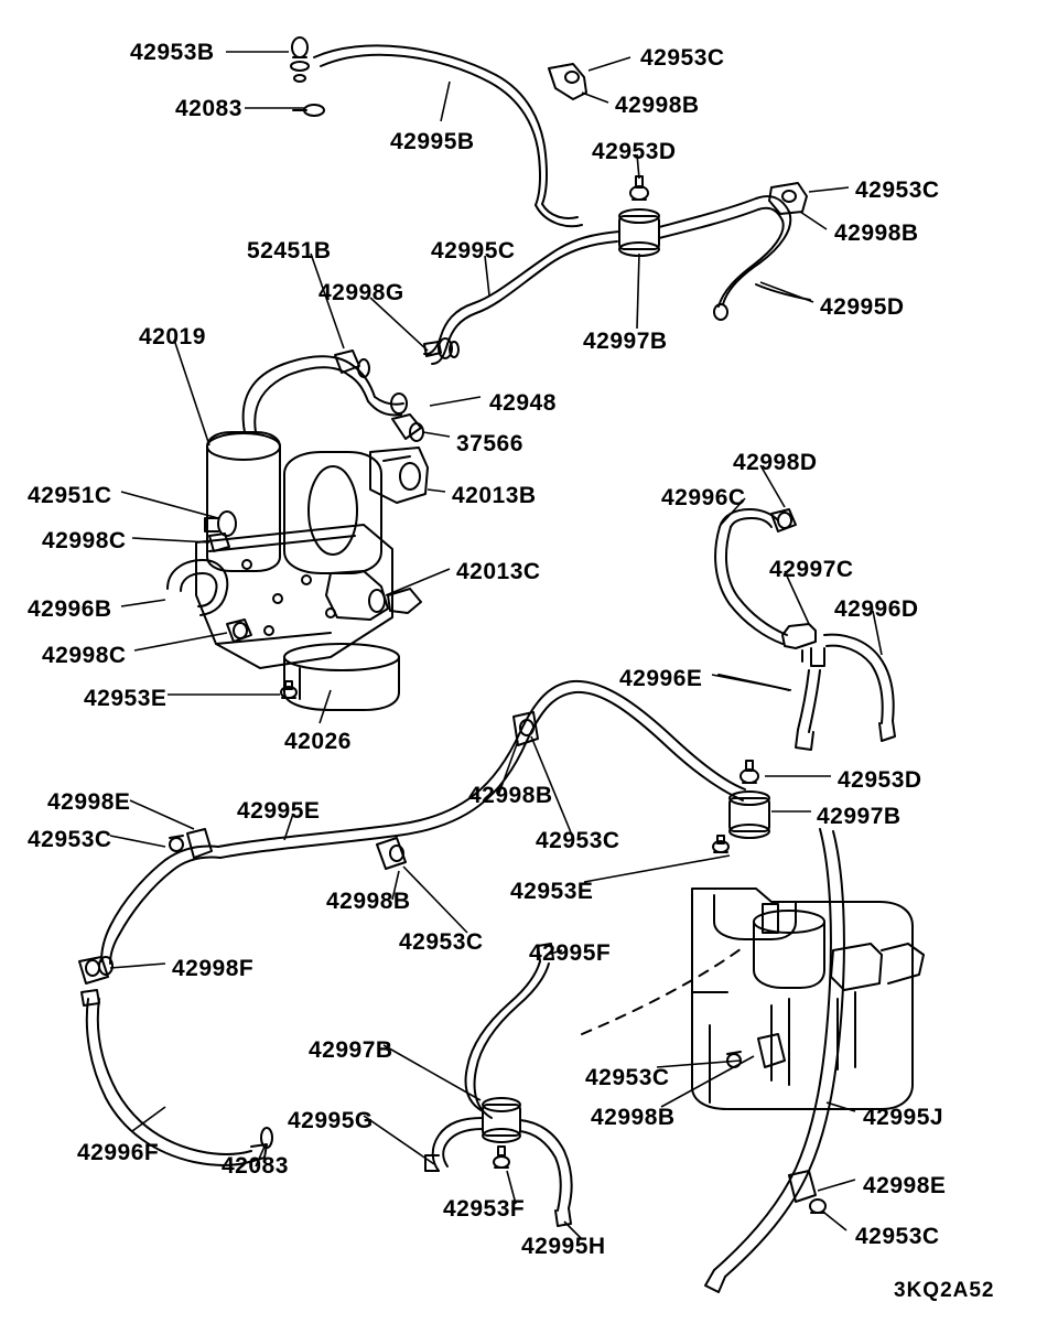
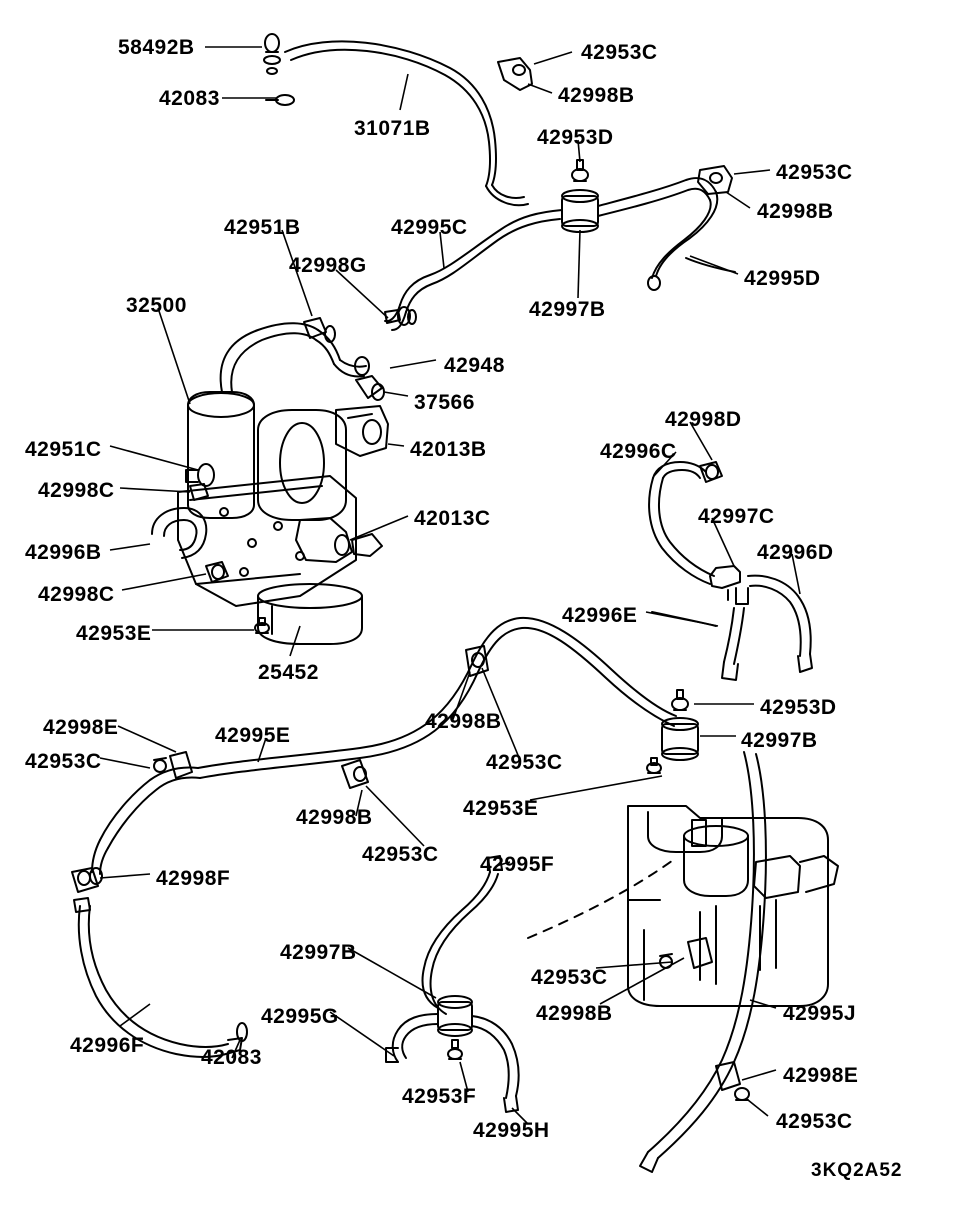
- 42953B
+ 58492B
  42953C
  42083
  42998B
- 42995B
+ 31071B
  42953D
  42953C
  42998B
- 52451B
+ 42951B
  42995C
  42998G
  42995D
- 42019
+ 32500
  42997B
  42948
  37566
  42998D
  42951C
  42013B
  42996C
  42998C
  42997C
  42013C
  42996D
  42996B
  42998C
  42996E
  42953E
- 42026
+ 25452
  42953D
  42995E
  42998E
  42998B
  42997B
  42953C
  42953C
  42953E
  42998B
  42953C
  42995F
  42998F
  42997B
  42953C
  42995J
  42995G
  42998B
  42996F
  42083
  42998E
  42953F
  42953C
  42995H
  3KQ2A52
